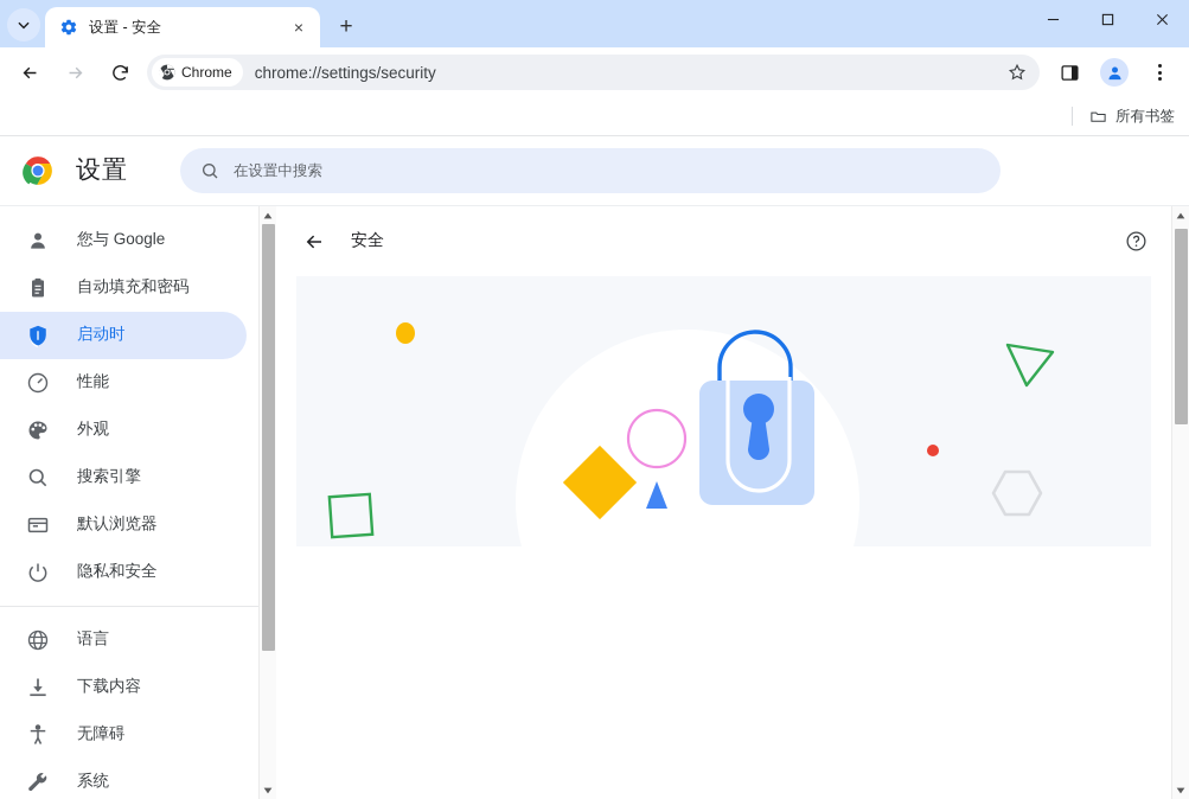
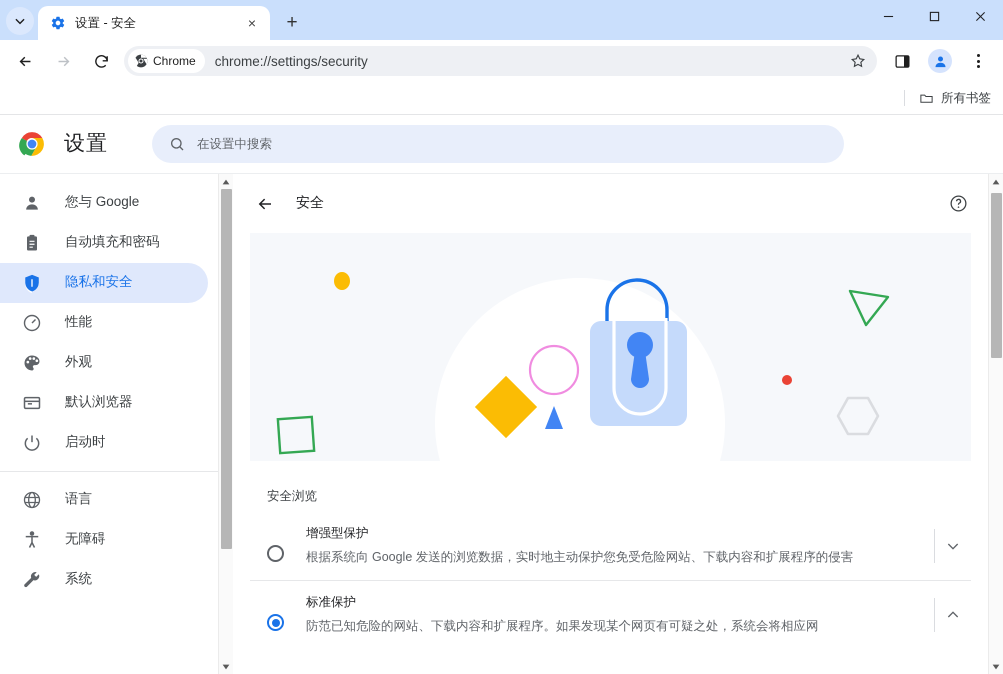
  设置 - 安全
  ×
  +
  Chrome
  chrome://settings/security
  所有书签
  设置
  在设置中搜索
  您与 Google
  自动填充和密码
- 启动时
+ 隐私和安全
  性能
  外观
- 搜索引擎
  默认浏览器
- 隐私和安全
+ 启动时
  语言
- 下载内容
  无障碍
  系统
  安全
+ 安全浏览
+ 增强型保护
+ 根据系统向 Google 发送的浏览数据，实时地主动保护您免受危险网站、下载内容和扩展程序的侵害
+ 标准保护
+ 防范已知危险的网站、下载内容和扩展程序。如果发现某个网页有可疑之处，系统会将相应网
